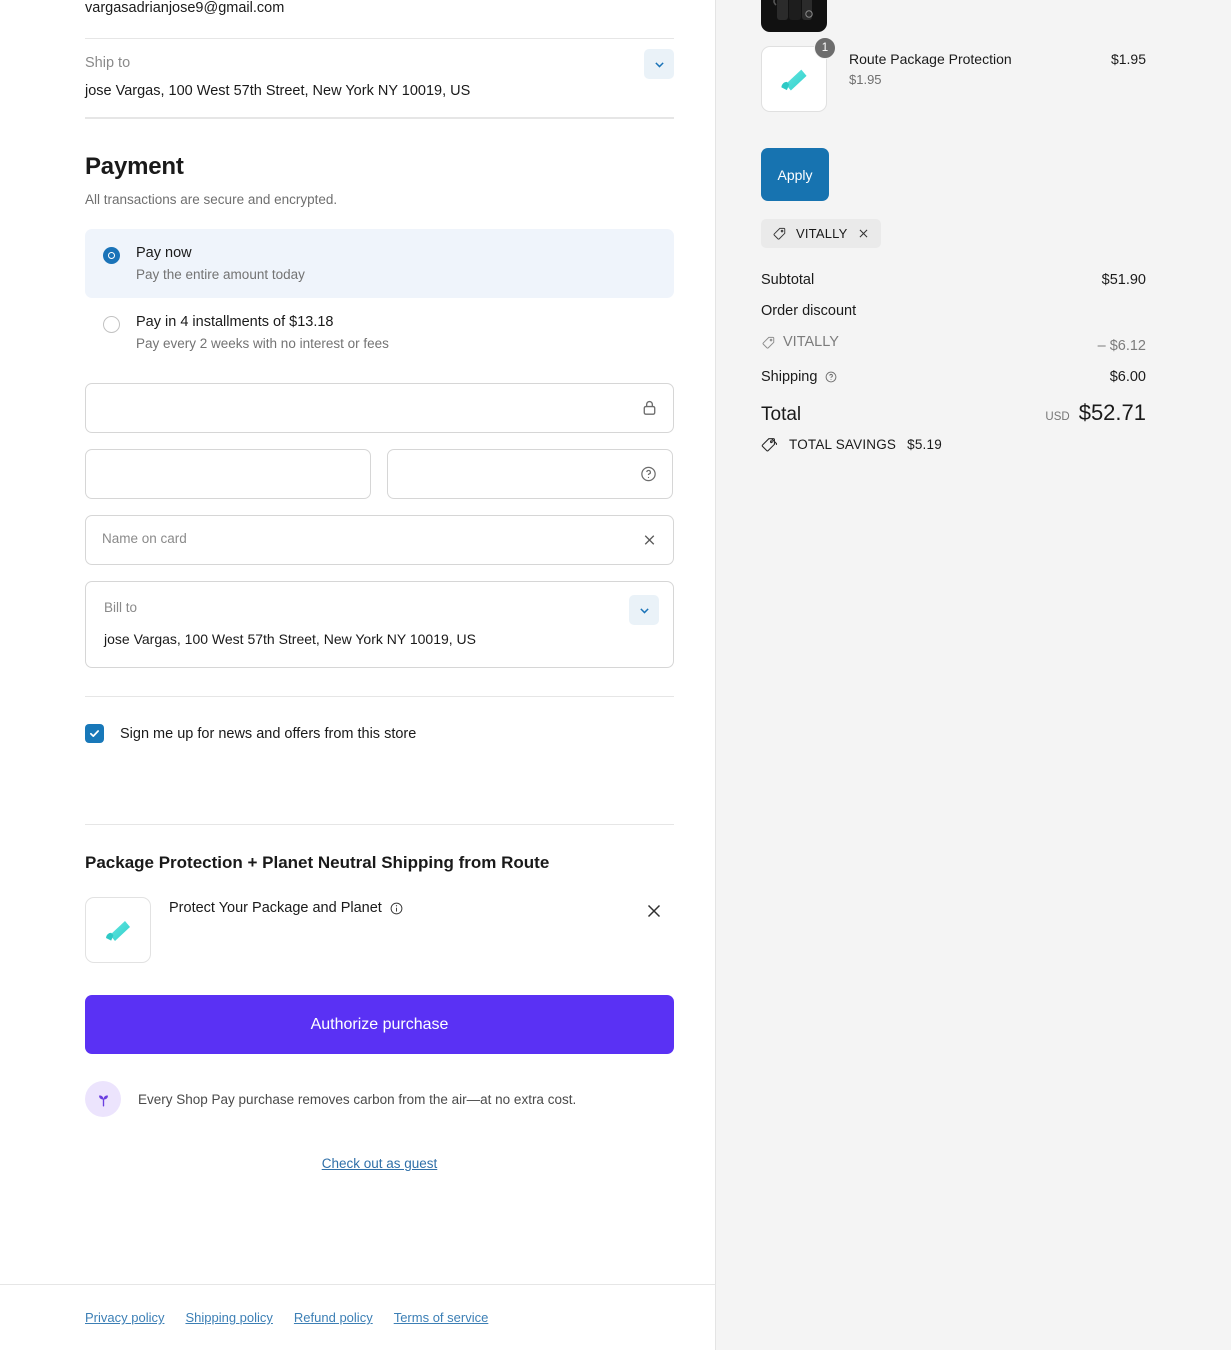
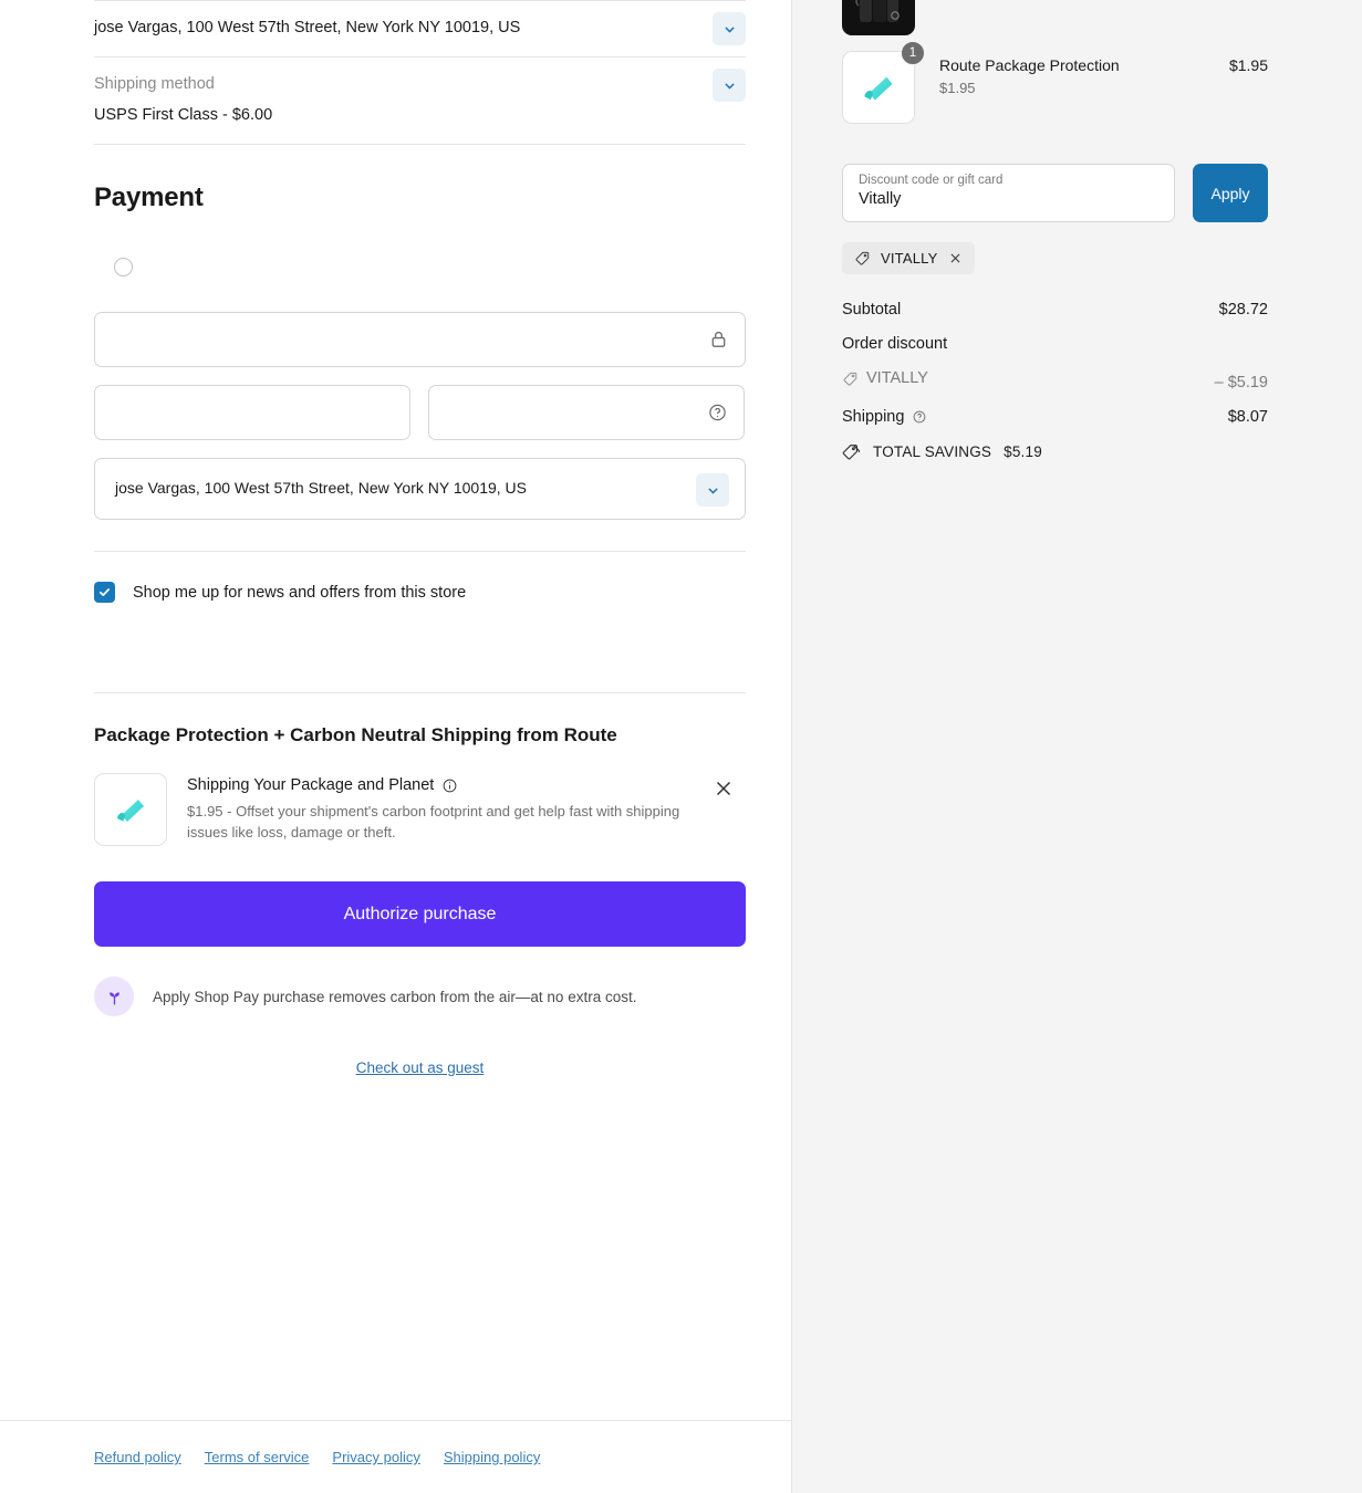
- vargasadrianjose9@gmail.com
- Ship to
  jose Vargas, 100 West 57th Street, New York NY 10019, US
+ Shipping method
+ USPS First Class - $6.00
  Payment
- All transactions are secure and encrypted.
- Pay now
- Pay the entire amount today
- Pay in 4 installments of $13.18
- Pay every 2 weeks with no interest or fees
- Name on card
- Bill to
  jose Vargas, 100 West 57th Street, New York NY 10019, US
- Sign me up for news and offers from this store
+ Shop me up for news and offers from this store
- Package Protection + Planet Neutral Shipping from Route
+ Package Protection + Carbon Neutral Shipping from Route
- Protect Your Package and Planet
+ Shipping Your Package and Planet
+ $1.95 - Offset your shipment's carbon footprint and get help fast with shipping issues like loss, damage or theft.
  Authorize purchase
- Every Shop Pay purchase removes carbon from the air—at no extra cost.
+ Apply Shop Pay purchase removes carbon from the air—at no extra cost.
  Check out as guest
- Privacy policy
+ Refund policy
- Shipping policy
+ Terms of service
- Refund policy
+ Privacy policy
- Terms of service
+ Shipping policy
  1
  Route Package Protection
  $1.95
  $1.95
+ Discount code or gift card
+ Vitally
  Apply
  VITALLY
  Subtotal
- $51.90
+ $28.72
  Order discount
  VITALLY
- – $6.12
+ – $5.19
  Shipping
- $6.00
+ $8.07
- Total
- USD
- $52.71
  TOTAL SAVINGS
  $5.19
